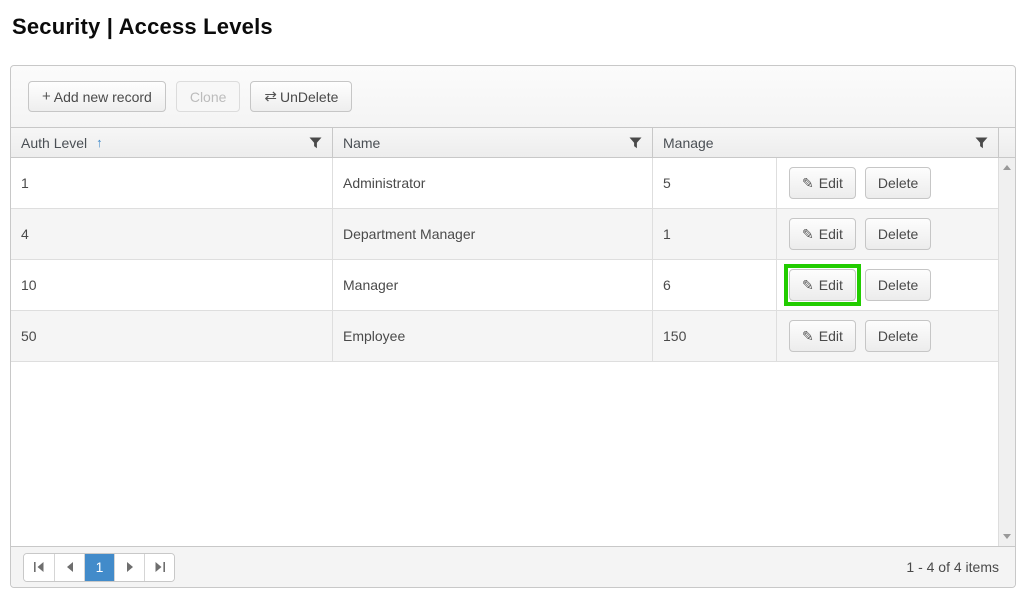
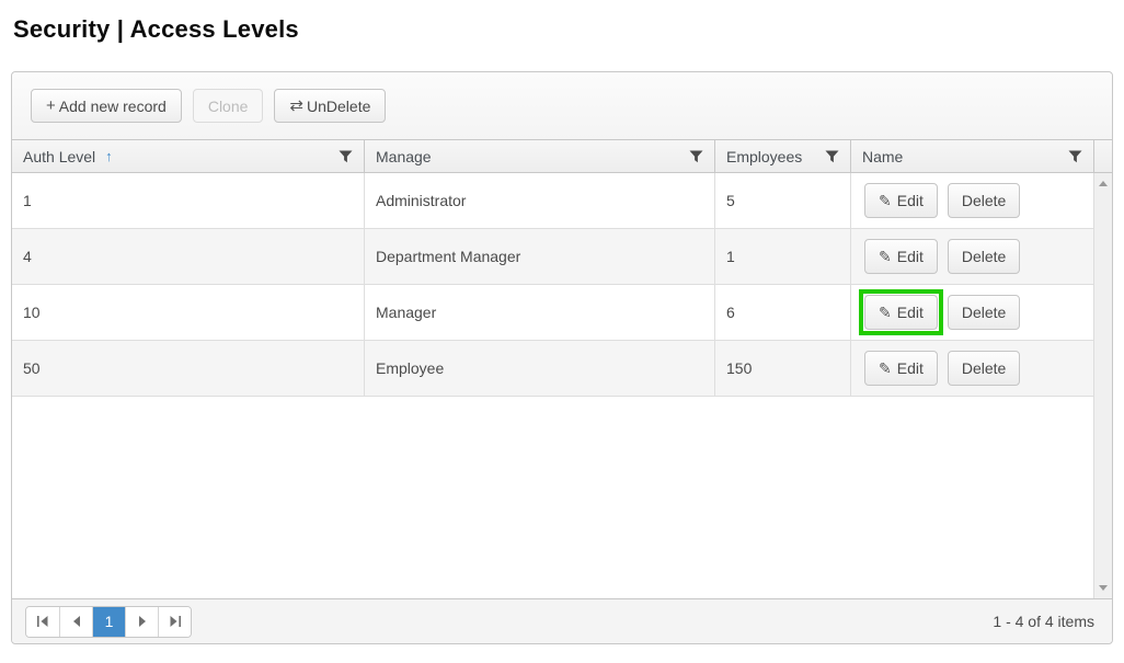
  Security | Access Levels
  +
  Add new record
  Clone
  ⇄
  UnDelete
  Auth Level
  ↑
- Name
+ Manage
+ Employees
- Manage
+ Name
  1
  Administrator
  5
  ✎
  Edit
  Delete
  4
  Department Manager
  1
  ✎
  Edit
  Delete
  10
  Manager
  6
  ✎
  Edit
  Delete
  50
  Employee
  150
  ✎
  Edit
  Delete
  1
  1 - 4 of 4 items
